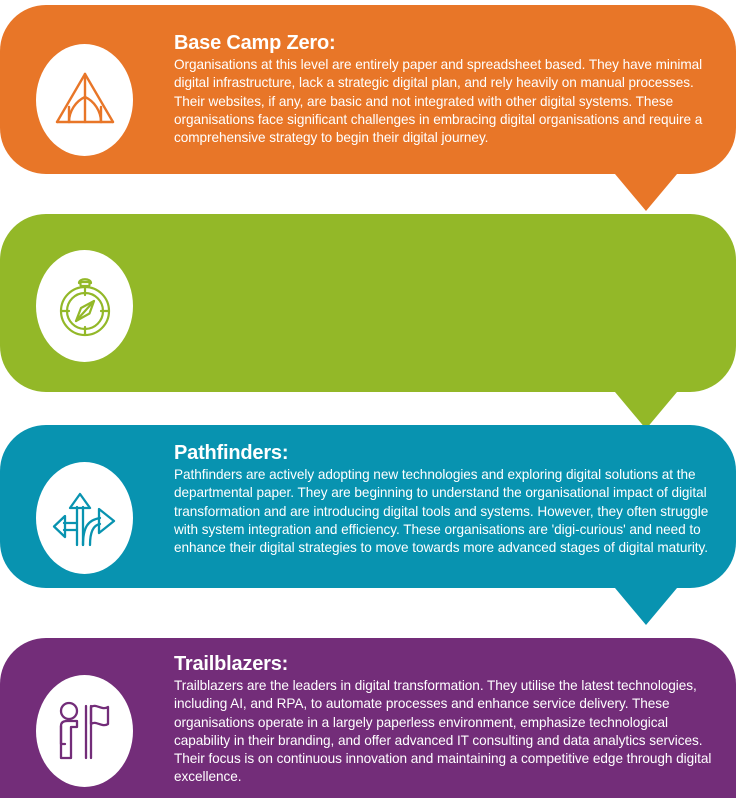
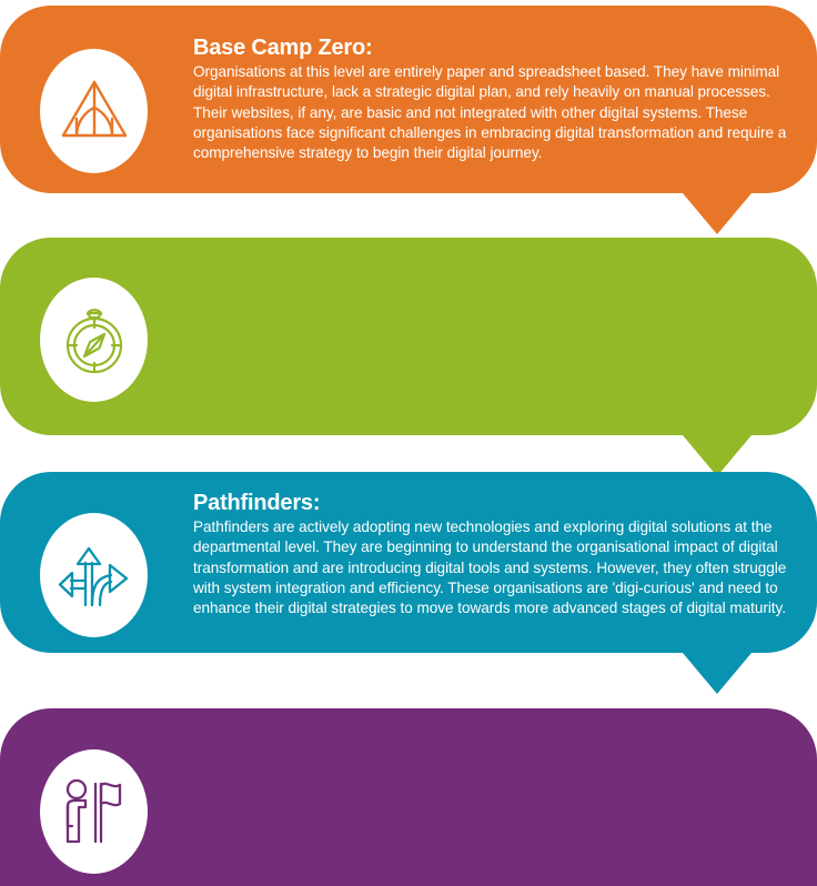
  Base Camp Zero:
- Organisations at this level are entirely paper and spreadsheet based. They have minimal digital infrastructure, lack a strategic digital plan, and rely heavily on manual processes. Their websites, if any, are basic and not integrated with other digital systems. These organisations face significant challenges in embracing digital organisations and require a comprehensive strategy to begin their digital journey.
+ Organisations at this level are entirely paper and spreadsheet based. They have minimal digital infrastructure, lack a strategic digital plan, and rely heavily on manual processes. Their websites, if any, are basic and not integrated with other digital systems. These organisations face significant challenges in embracing digital transformation and require a comprehensive strategy to begin their digital journey.
  Pathfinders:
- Pathfinders are actively adopting new technologies and exploring digital solutions at the departmental paper. They are beginning to understand the organisational impact of digital transformation and are introducing digital tools and systems. However, they often struggle with system integration and efficiency. These organisations are 'digi-curious' and need to enhance their digital strategies to move towards more advanced stages of digital maturity.
+ Pathfinders are actively adopting new technologies and exploring digital solutions at the departmental level. They are beginning to understand the organisational impact of digital transformation and are introducing digital tools and systems. However, they often struggle with system integration and efficiency. These organisations are 'digi-curious' and need to enhance their digital strategies to move towards more advanced stages of digital maturity.
- Trailblazers:
- Trailblazers are the leaders in digital transformation. They utilise the latest technologies, including AI, and RPA, to automate processes and enhance service delivery. These organisations operate in a largely paperless environment, emphasize technological capability in their branding, and offer advanced IT consulting and data analytics services. Their focus is on continuous innovation and maintaining a competitive edge through digital excellence.
